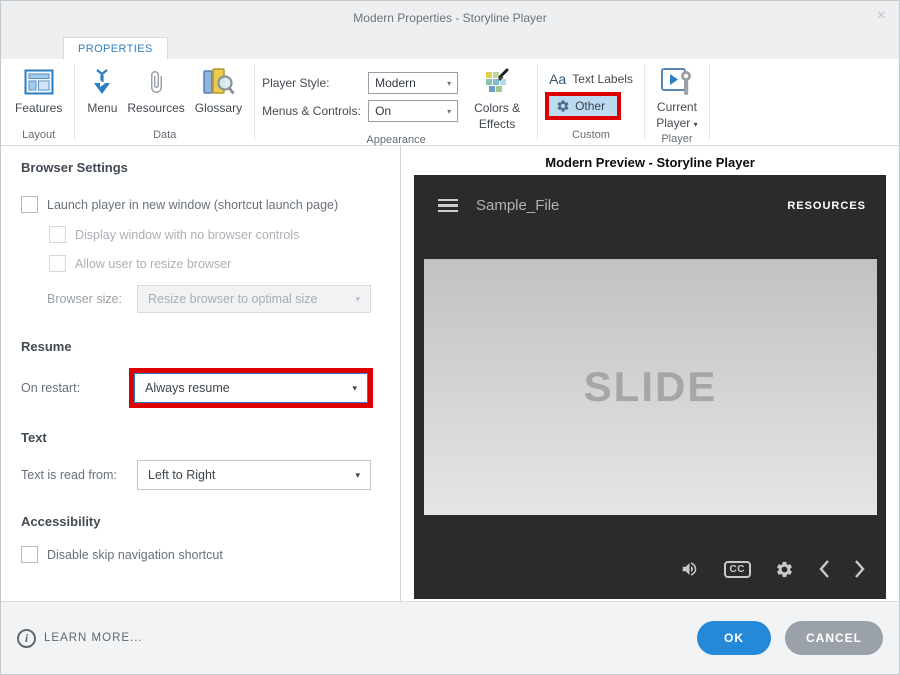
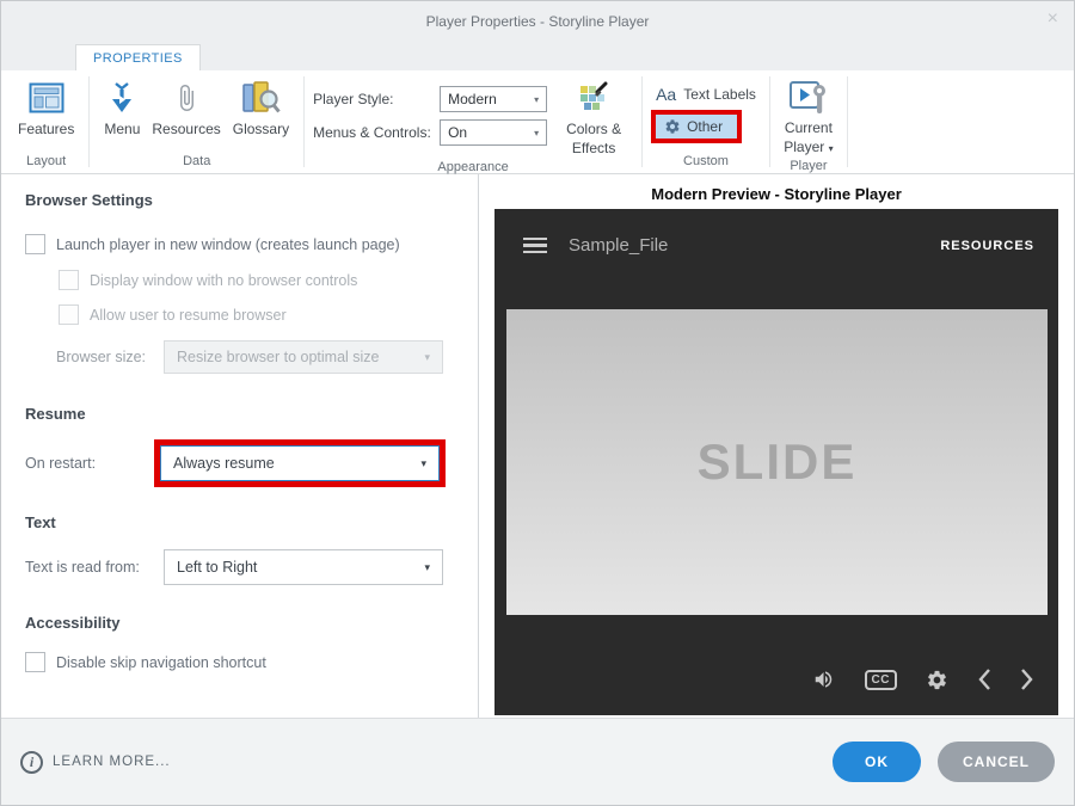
- Modern Properties - Storyline Player
+ Player Properties - Storyline Player
  ×
  PROPERTIES
  Features
  Layout
  Menu
  Resources
  Glossary
  Data
  Player Style:
  Modern
  ▾
  Menus & Controls:
  On
  ▾
  Colors & Effects
  Appearance
  Aa
  Text Labels
  Other
  Custom
  Current Player ▾
  Player
  Browser Settings
- Launch player in new window (shortcut launch page)
+ Launch player in new window (creates launch page)
  Display window with no browser controls
- Allow user to resize browser
+ Allow user to resume browser
  Browser size:
  Resize browser to optimal size
  ▾
  Resume
  On restart:
  Always resume
  ▾
  Text
  Text is read from:
  Left to Right
  ▾
  Accessibility
  Disable skip navigation shortcut
  Modern Preview - Storyline Player
  Sample_File
  RESOURCES
  SLIDE
  CC
  i
  LEARN MORE...
  OK
  CANCEL
